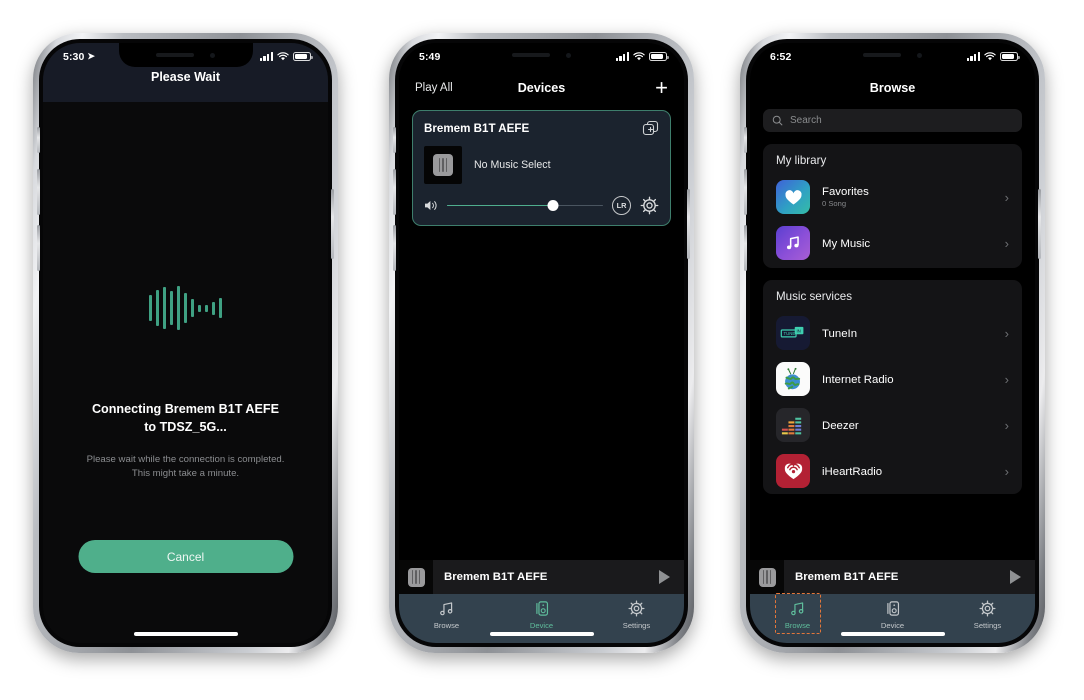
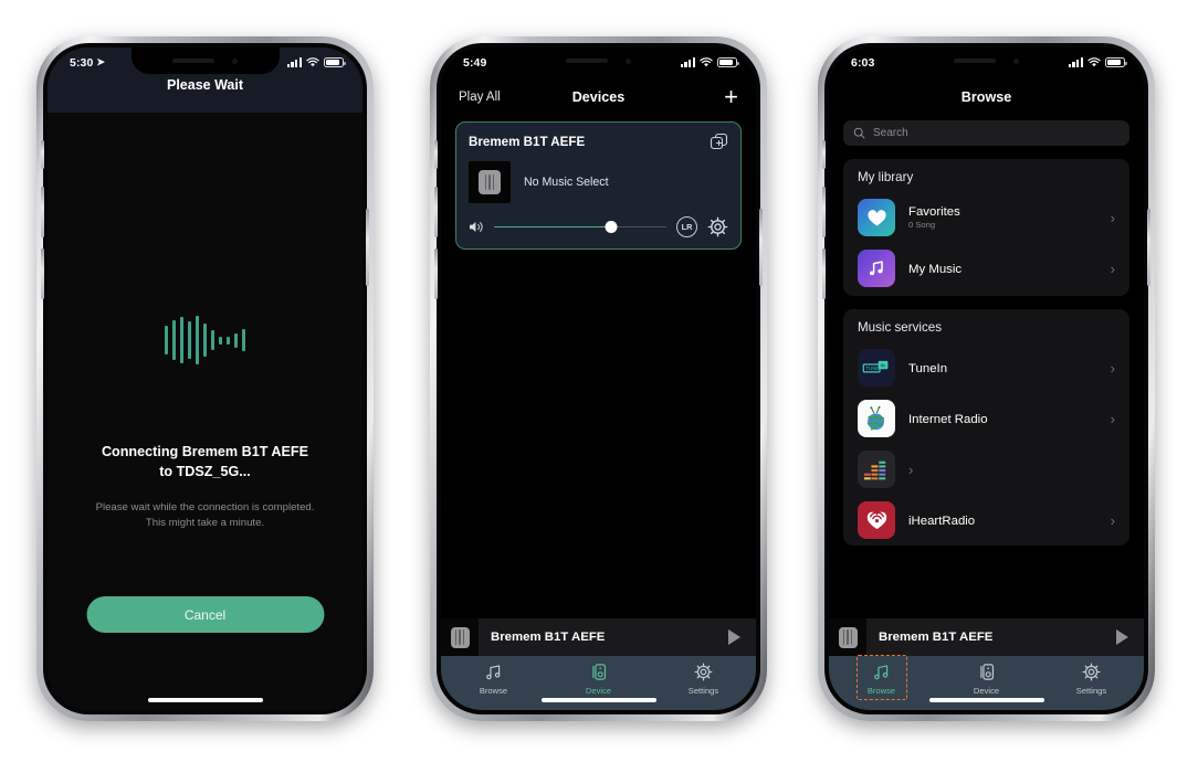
  5:30
  ➤
  Please Wait
  Connecting Bremem B1T AEFE
  to TDSZ_5G...
  Please wait while the connection is completed.
  This might take a minute.
  Cancel
  5:49
  Play All
  Devices
  +
  Bremem B1T AEFE
  No Music Select
  LR
  Bremem B1T AEFE
  Browse
  Device
  Settings
- 6:52
+ 6:03
  Browse
  Search
  My library
  Favorites
  0 Song
  ›
  My Music
  ›
  Music services
  TuneIn
  ›
  Internet Radio
  ›
- Deezer
  ›
  iHeartRadio
  ›
  Bremem B1T AEFE
  Browse
  Device
  Settings
